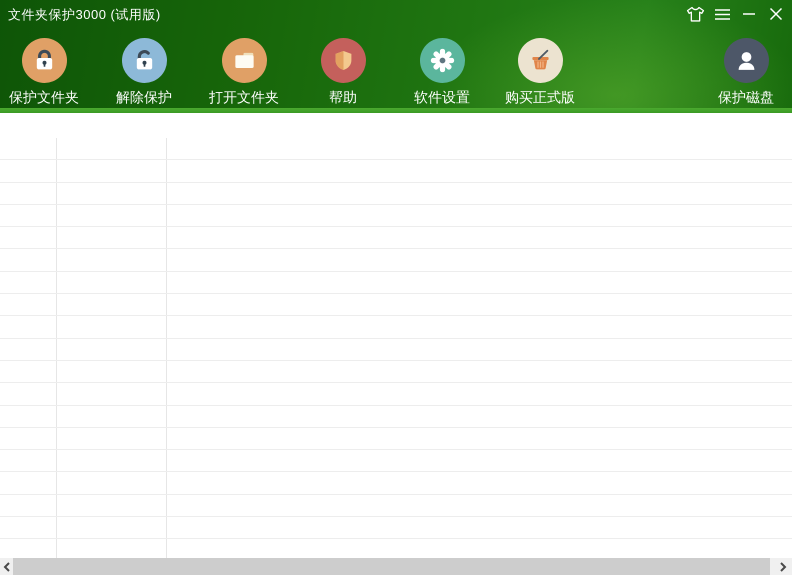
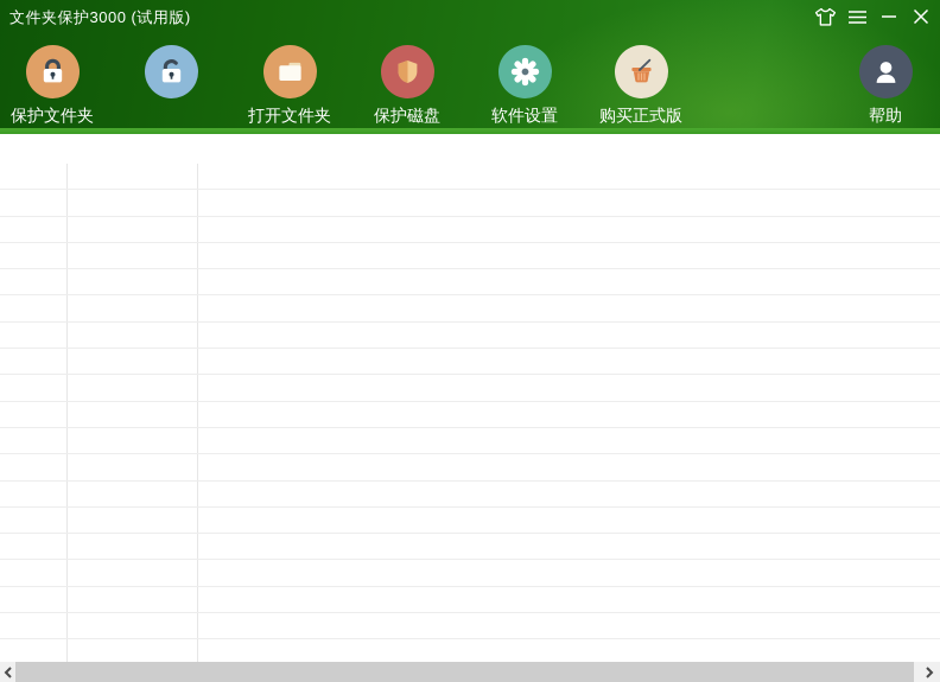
  文件夹保护3000 (试用版)
  保护文件夹
- 解除保护
  打开文件夹
- 帮助
+ 保护磁盘
  软件设置
  购买正式版
- 保护磁盘
+ 帮助
